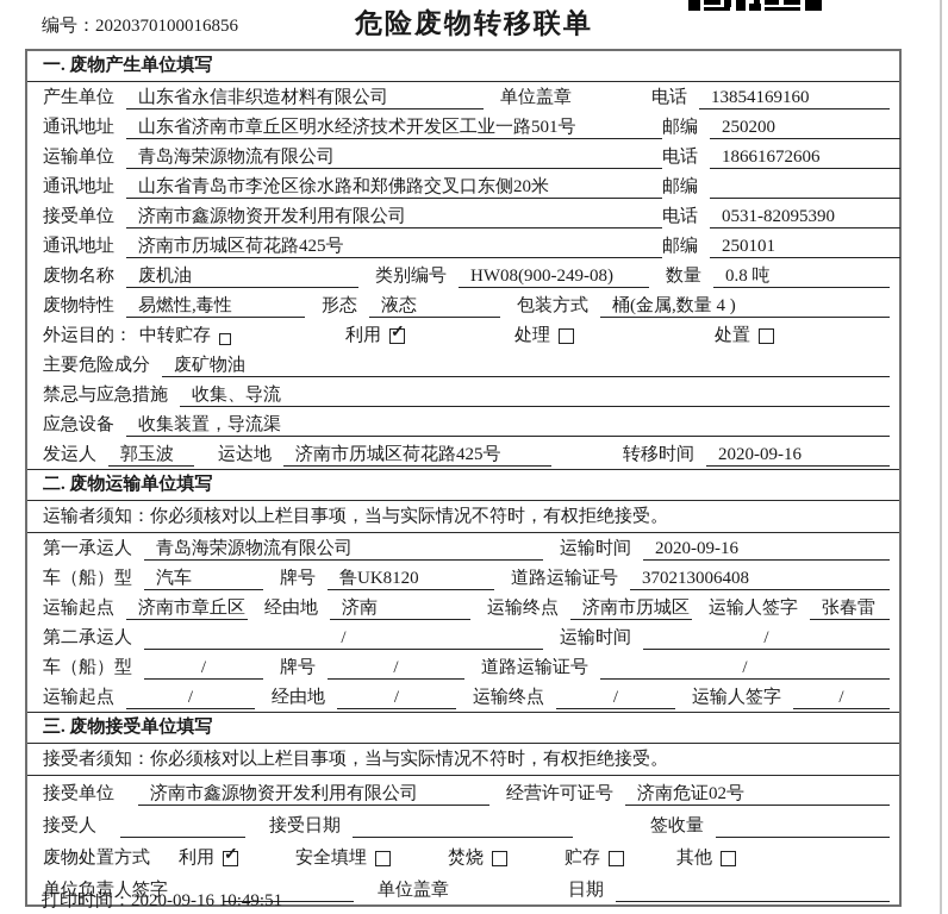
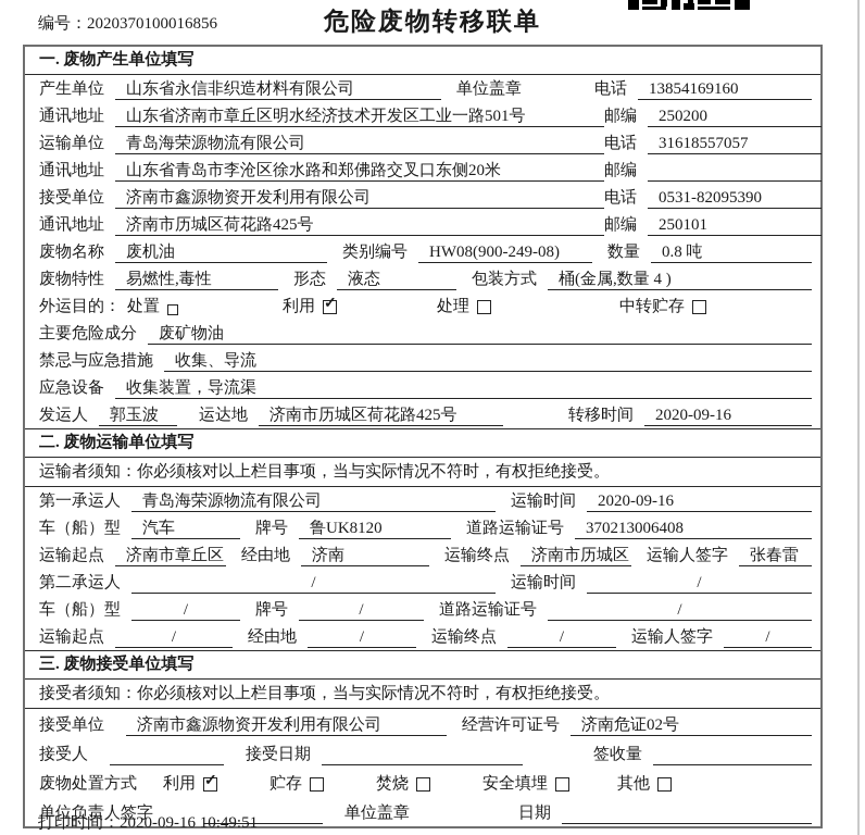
  编号：2020370100016856
  危险废物转移联单
  一. 废物产生单位填写
  产生单位
  山东省永信非织造材料有限公司
  单位盖章
  电话
  13854169160
  通讯地址
  山东省济南市章丘区明水经济技术开发区工业一路501号
  邮编
  250200
  运输单位
  青岛海荣源物流有限公司
  电话
- 18661672606
+ 31618557057
  通讯地址
  山东省青岛市李沧区徐水路和郑佛路交叉口东侧20米
  邮编
  接受单位
  济南市鑫源物资开发利用有限公司
  电话
  0531-82095390
  通讯地址
  济南市历城区荷花路425号
  邮编
  250101
  废物名称
  废机油
  类别编号
  HW08(900-249-08)
  数量
  0.8 吨
  废物特性
  易燃性,毒性
  形态
  液态
  包装方式
  桶(金属,数量 4 )
  外运目的：
- 中转贮存
+ 处置
  利用
  处理
- 处置
+ 中转贮存
  主要危险成分
  废矿物油
  禁忌与应急措施
  收集、导流
  应急设备
  收集装置，导流渠
  发运人
  郭玉波
  运达地
  济南市历城区荷花路425号
  转移时间
  2020-09-16
  二. 废物运输单位填写
  运输者须知：你必须核对以上栏目事项，当与实际情况不符时，有权拒绝接受。
  第一承运人
  青岛海荣源物流有限公司
  运输时间
  2020-09-16
  车（船）型
  汽车
  牌号
  鲁UK8120
  道路运输证号
  370213006408
  运输起点
  济南市章丘区
  经由地
  济南
  运输终点
  济南市历城区
  运输人签字
  张春雷
  第二承运人
  /
  运输时间
  /
  车（船）型
  /
  牌号
  /
  道路运输证号
  /
  运输起点
  /
  经由地
  /
  运输终点
  /
  运输人签字
  /
  三. 废物接受单位填写
  接受者须知：你必须核对以上栏目事项，当与实际情况不符时，有权拒绝接受。
  接受单位
  济南市鑫源物资开发利用有限公司
  经营许可证号
  济南危证02号
  接受人
  接受日期
  签收量
  废物处置方式
  利用
- 安全填埋
+ 贮存
  焚烧
- 贮存
+ 安全填埋
  其他
  单位负责人签字
  单位盖章
  日期
  打印时间：2020-09-16 10:49:51
